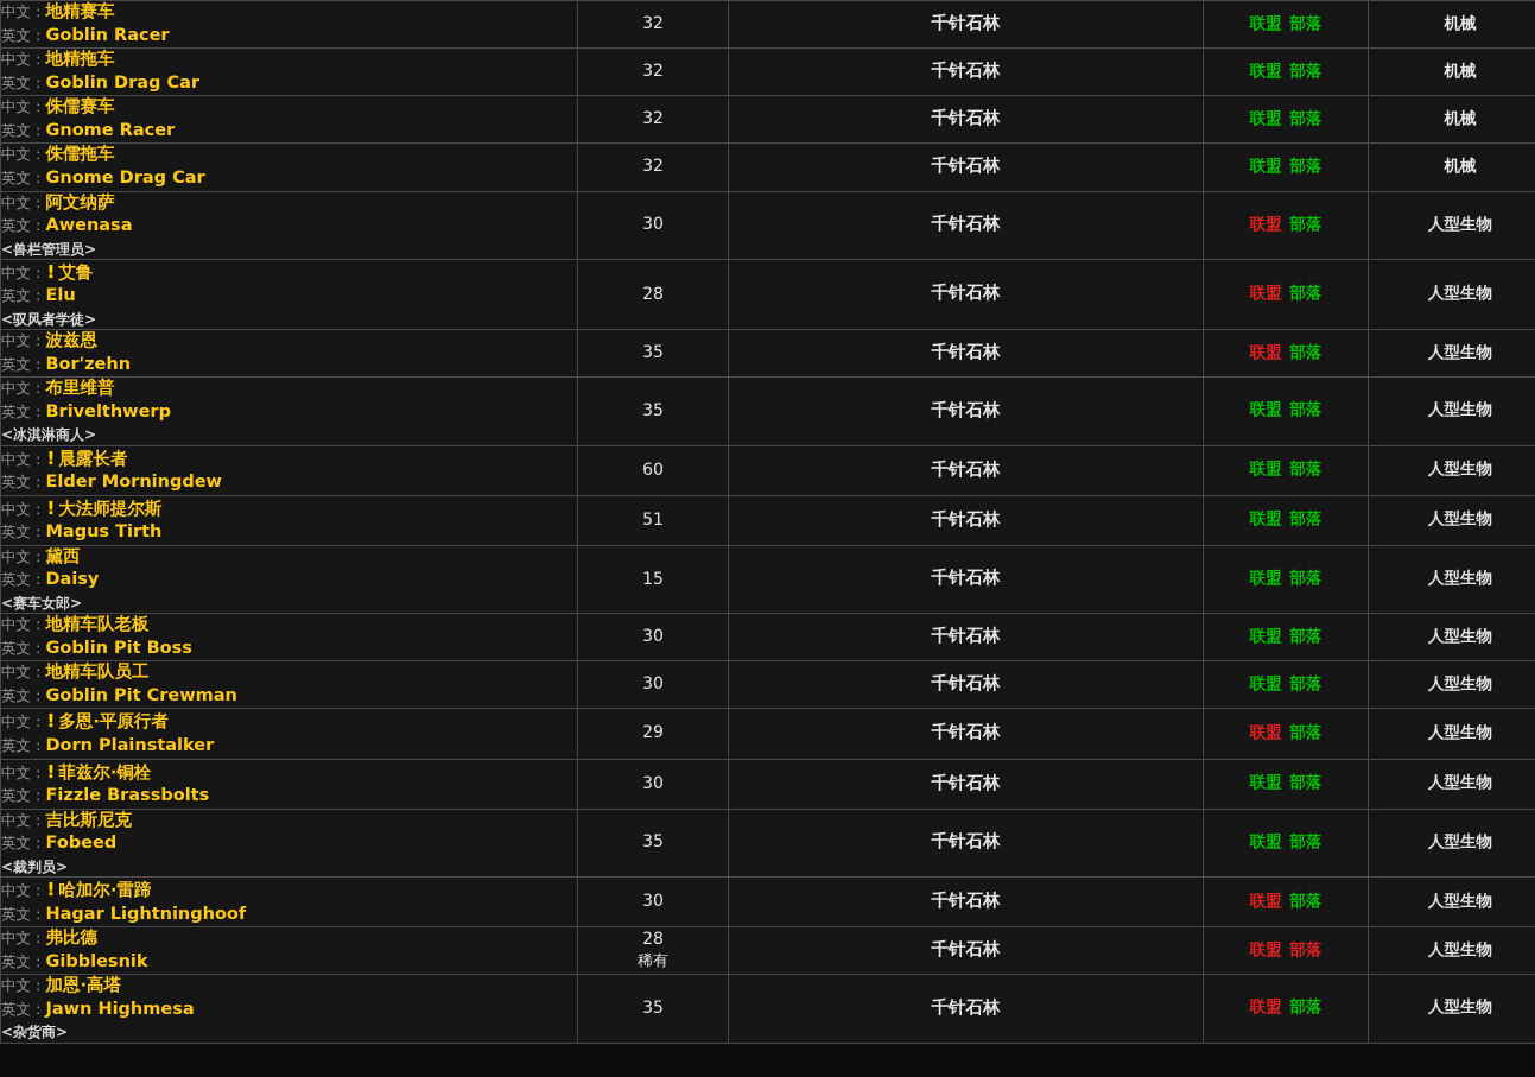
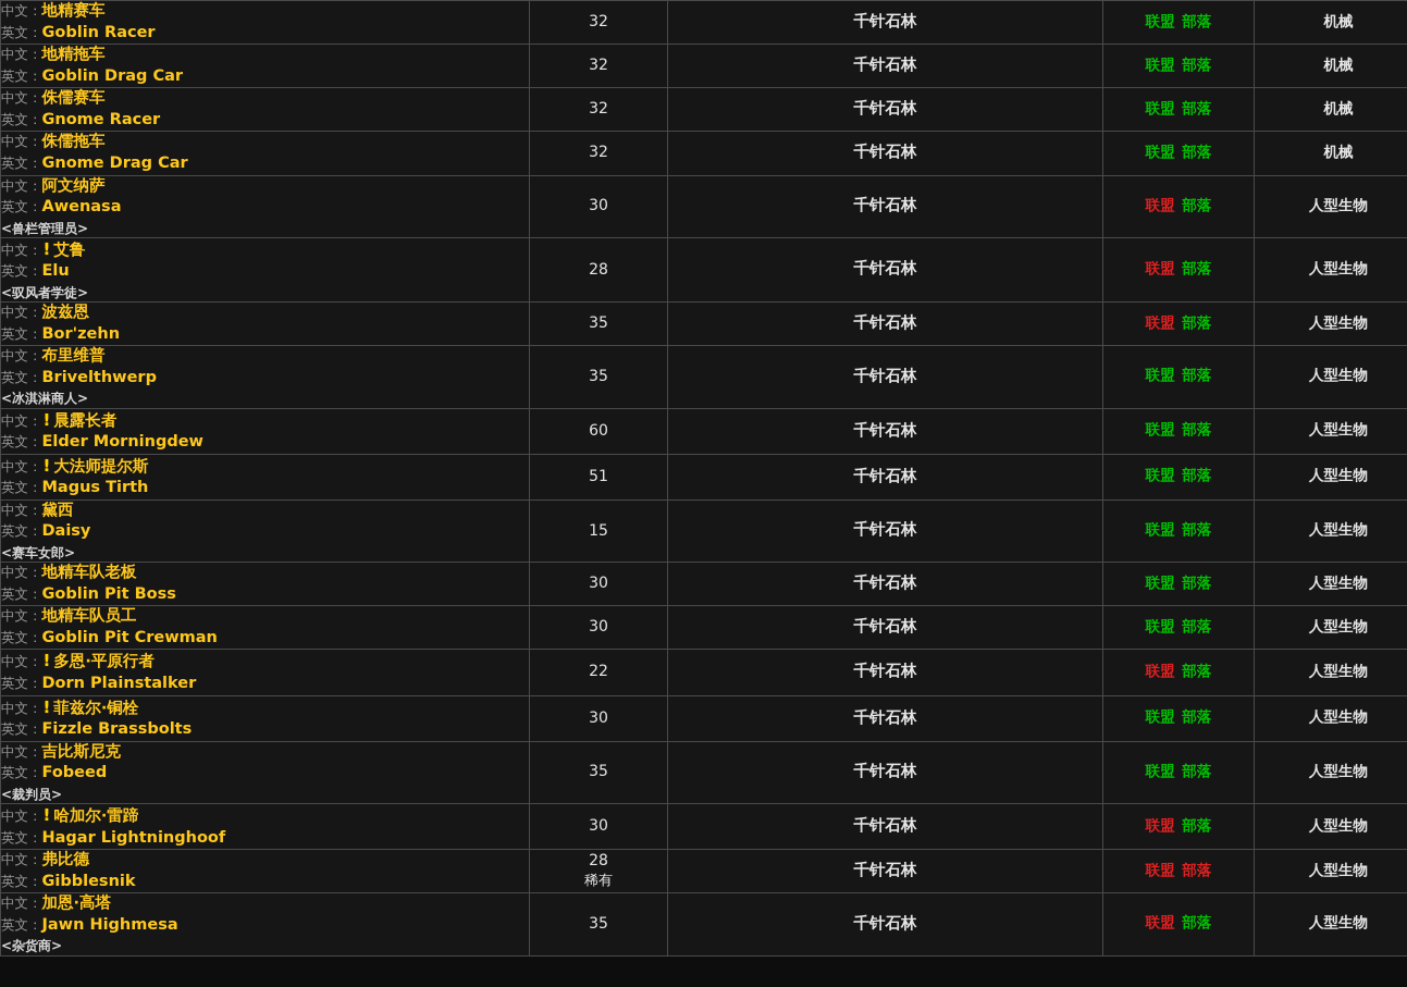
  中文：地精赛车英文：Goblin Racer	32	千针石林	联盟 部落	机械
  中文：地精拖车英文：Goblin Drag Car	32	千针石林	联盟 部落	机械
  中文：侏儒赛车英文：Gnome Racer	32	千针石林	联盟 部落	机械
  中文：侏儒拖车英文：Gnome Drag Car	32	千针石林	联盟 部落	机械
  中文：阿文纳萨英文：Awenasa<兽栏管理员>	30	千针石林	联盟 部落	人型生物
  中文：! 艾鲁英文：Elu<驭风者学徒>	28	千针石林	联盟 部落	人型生物
  中文：波兹恩英文：Bor'zehn	35	千针石林	联盟 部落	人型生物
  中文：布里维普英文：Brivelthwerp<冰淇淋商人>	35	千针石林	联盟 部落	人型生物
  中文：! 晨露长者英文：Elder Morningdew	60	千针石林	联盟 部落	人型生物
  中文：! 大法师提尔斯英文：Magus Tirth	51	千针石林	联盟 部落	人型生物
  中文：黛西英文：Daisy<赛车女郎>	15	千针石林	联盟 部落	人型生物
  中文：地精车队老板英文：Goblin Pit Boss	30	千针石林	联盟 部落	人型生物
  中文：地精车队员工英文：Goblin Pit Crewman	30	千针石林	联盟 部落	人型生物
- 中文：! 多恩·平原行者英文：Dorn Plainstalker	29	千针石林	联盟 部落	人型生物
+ 中文：! 多恩·平原行者英文：Dorn Plainstalker	22	千针石林	联盟 部落	人型生物
  中文：! 菲兹尔·铜栓英文：Fizzle Brassbolts	30	千针石林	联盟 部落	人型生物
  中文：吉比斯尼克英文：Fobeed<裁判员>	35	千针石林	联盟 部落	人型生物
  中文：! 哈加尔·雷蹄英文：Hagar Lightninghoof	30	千针石林	联盟 部落	人型生物
  中文：弗比德英文：Gibblesnik	28稀有	千针石林	联盟 部落	人型生物
  中文：加恩·高塔英文：Jawn Highmesa<杂货商>	35	千针石林	联盟 部落	人型生物
